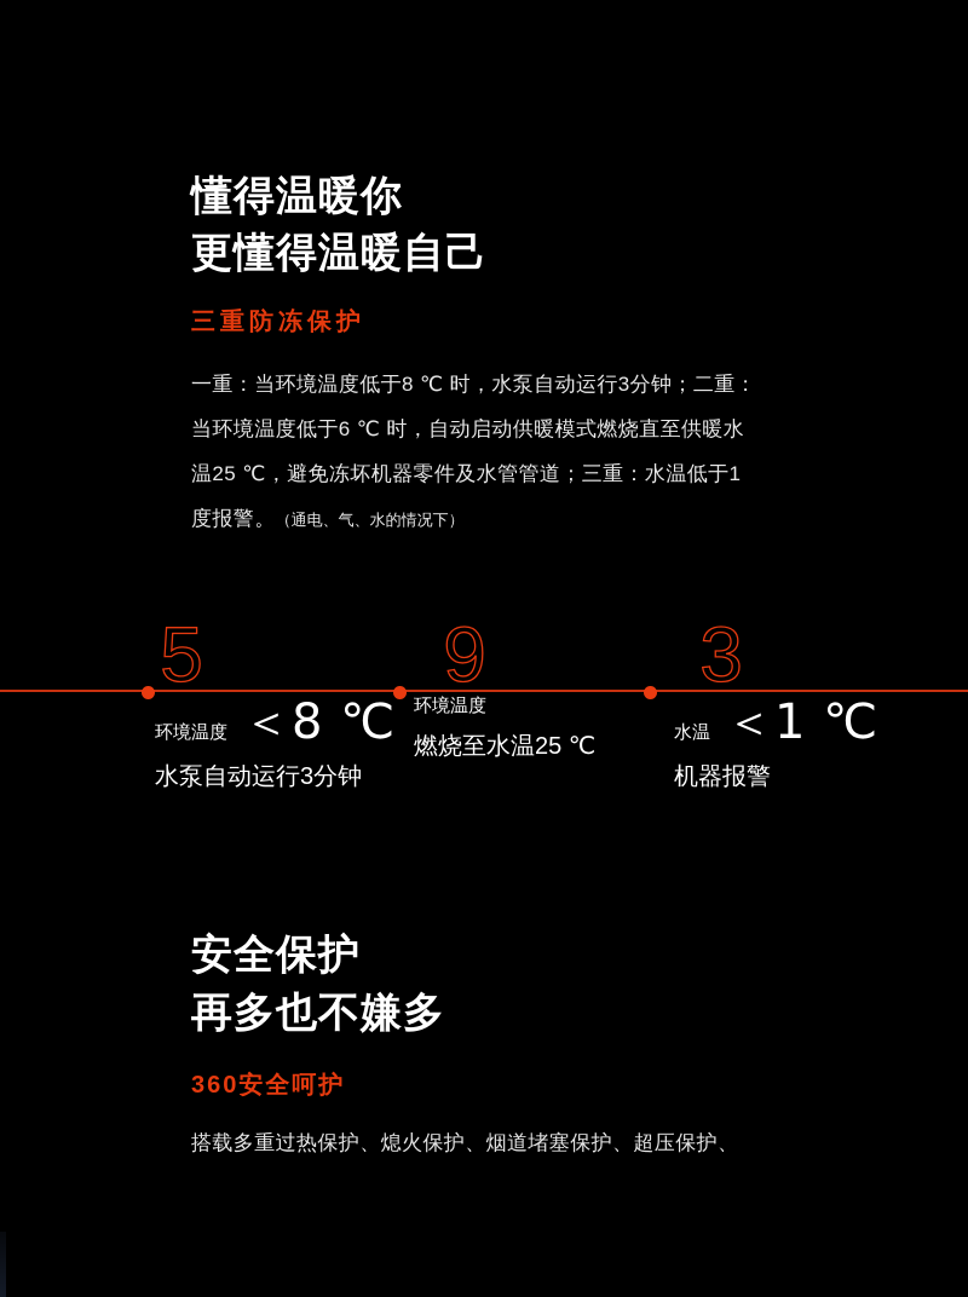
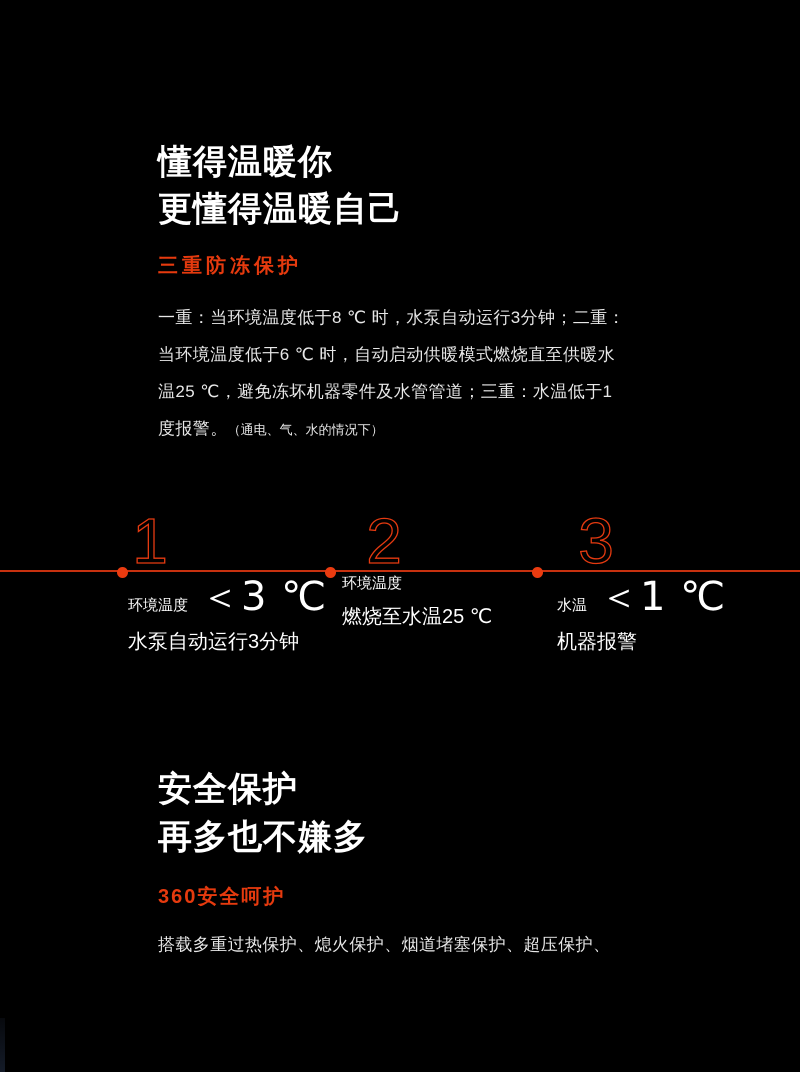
  懂得温暖你
  更懂得温暖自己
  三重防冻保护
  一重：当环境温度低于8 ℃ 时，水泵自动运行3分钟；二重：
  当环境温度低于6 ℃ 时，自动启动供暖模式燃烧直至供暖水
  温25 ℃，避免冻坏机器零件及水管管道；三重：水温低于1
  度报警。（通电、气、水的情况下）
- 5
+ 1
- 9
+ 2
  3
  环境温度
- ＜8 ℃
+ ＜3 ℃
  水泵自动运行3分钟
  环境温度
  燃烧至水温25 ℃
  水温
  ＜1 ℃
  机器报警
  安全保护
  再多也不嫌多
  360安全呵护
  搭载多重过热保护、熄火保护、烟道堵塞保护、超压保护、
